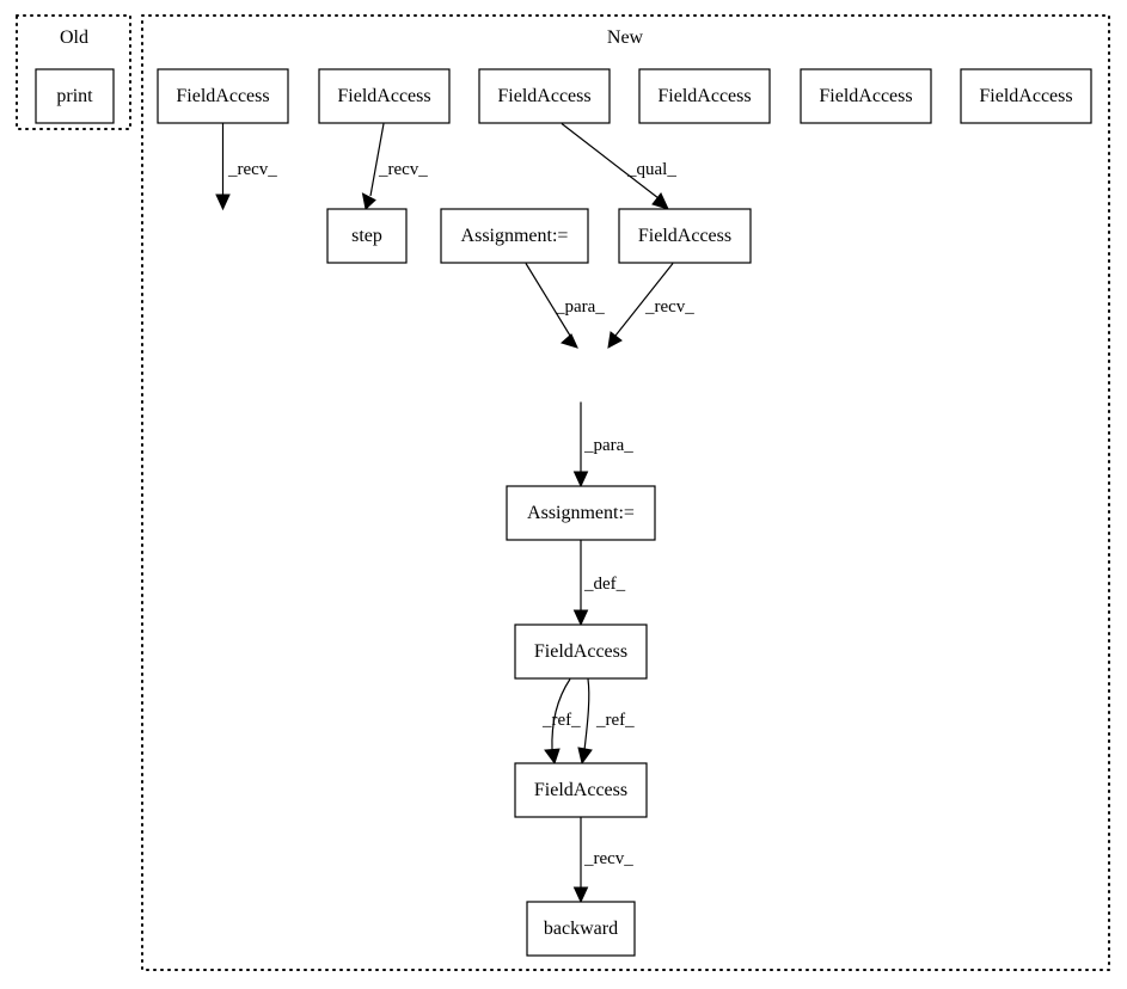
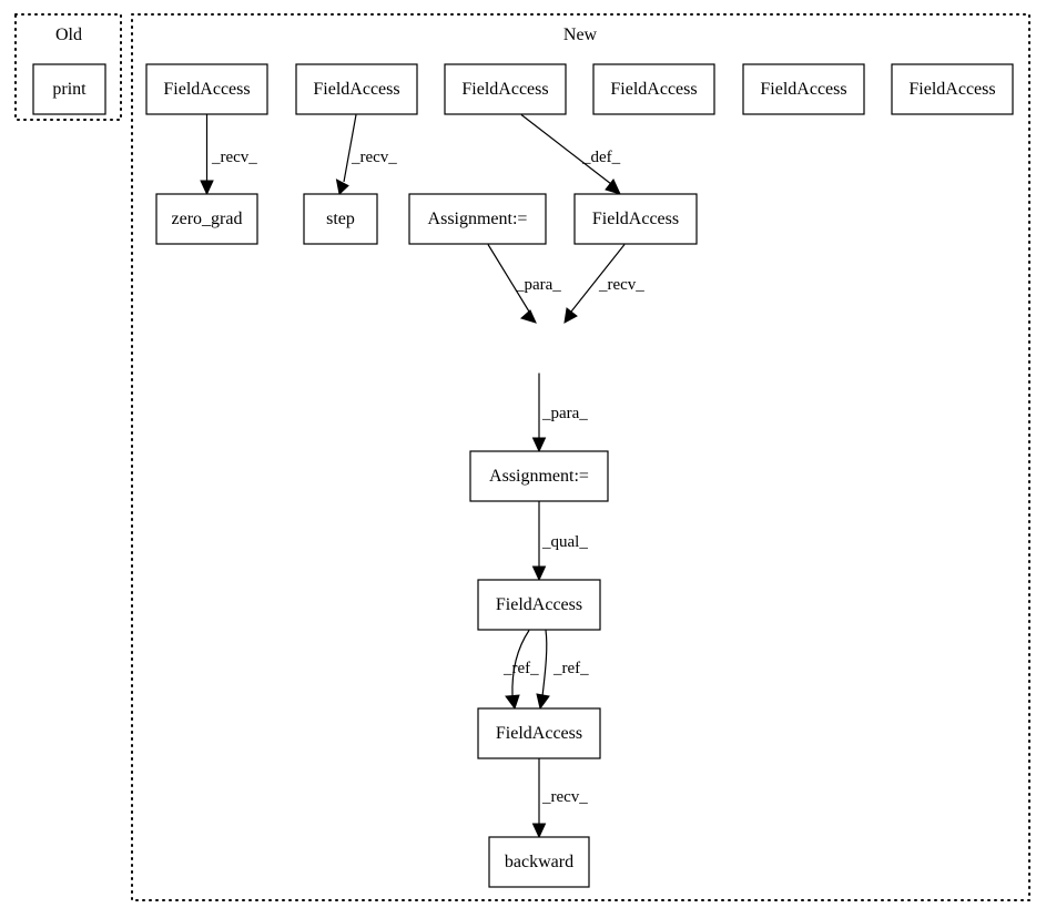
  Old
  New
  _recv_
  _recv_
- _qual_
+ _def_
  _para_
  _recv_
  _para_
- _def_
+ _qual_
  _ref_
  _ref_
  _recv_
  print
  FieldAccess
  FieldAccess
  FieldAccess
  FieldAccess
  FieldAccess
  FieldAccess
+ zero_grad
  step
  Assignment:=
  FieldAccess
  Assignment:=
  FieldAccess
  FieldAccess
  backward
